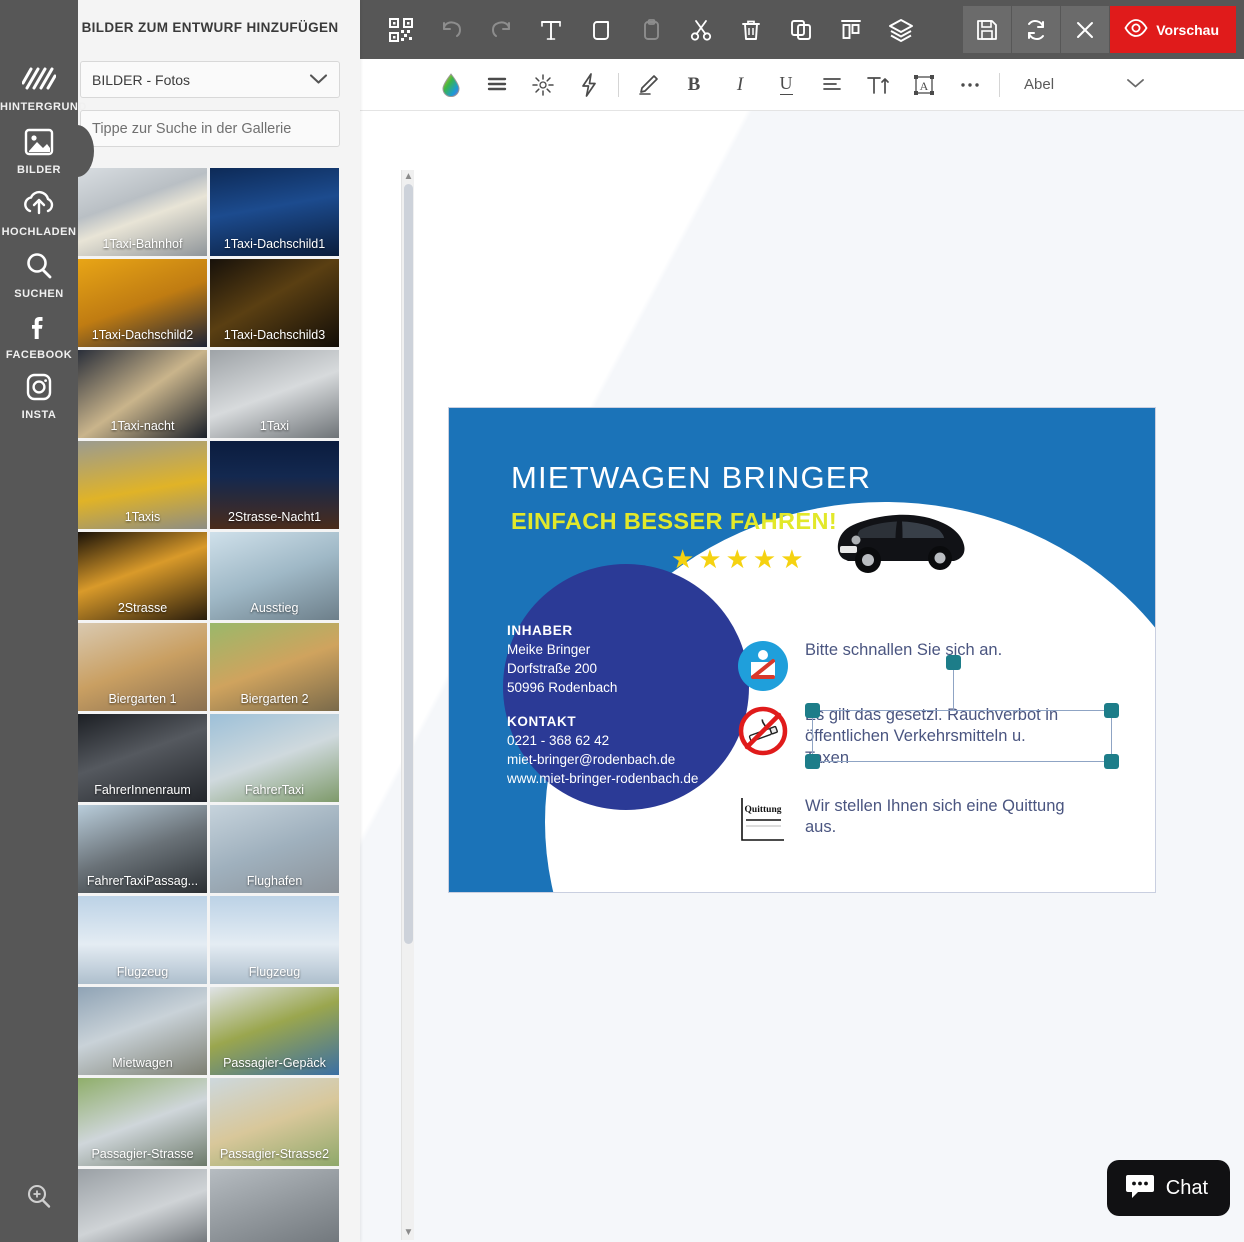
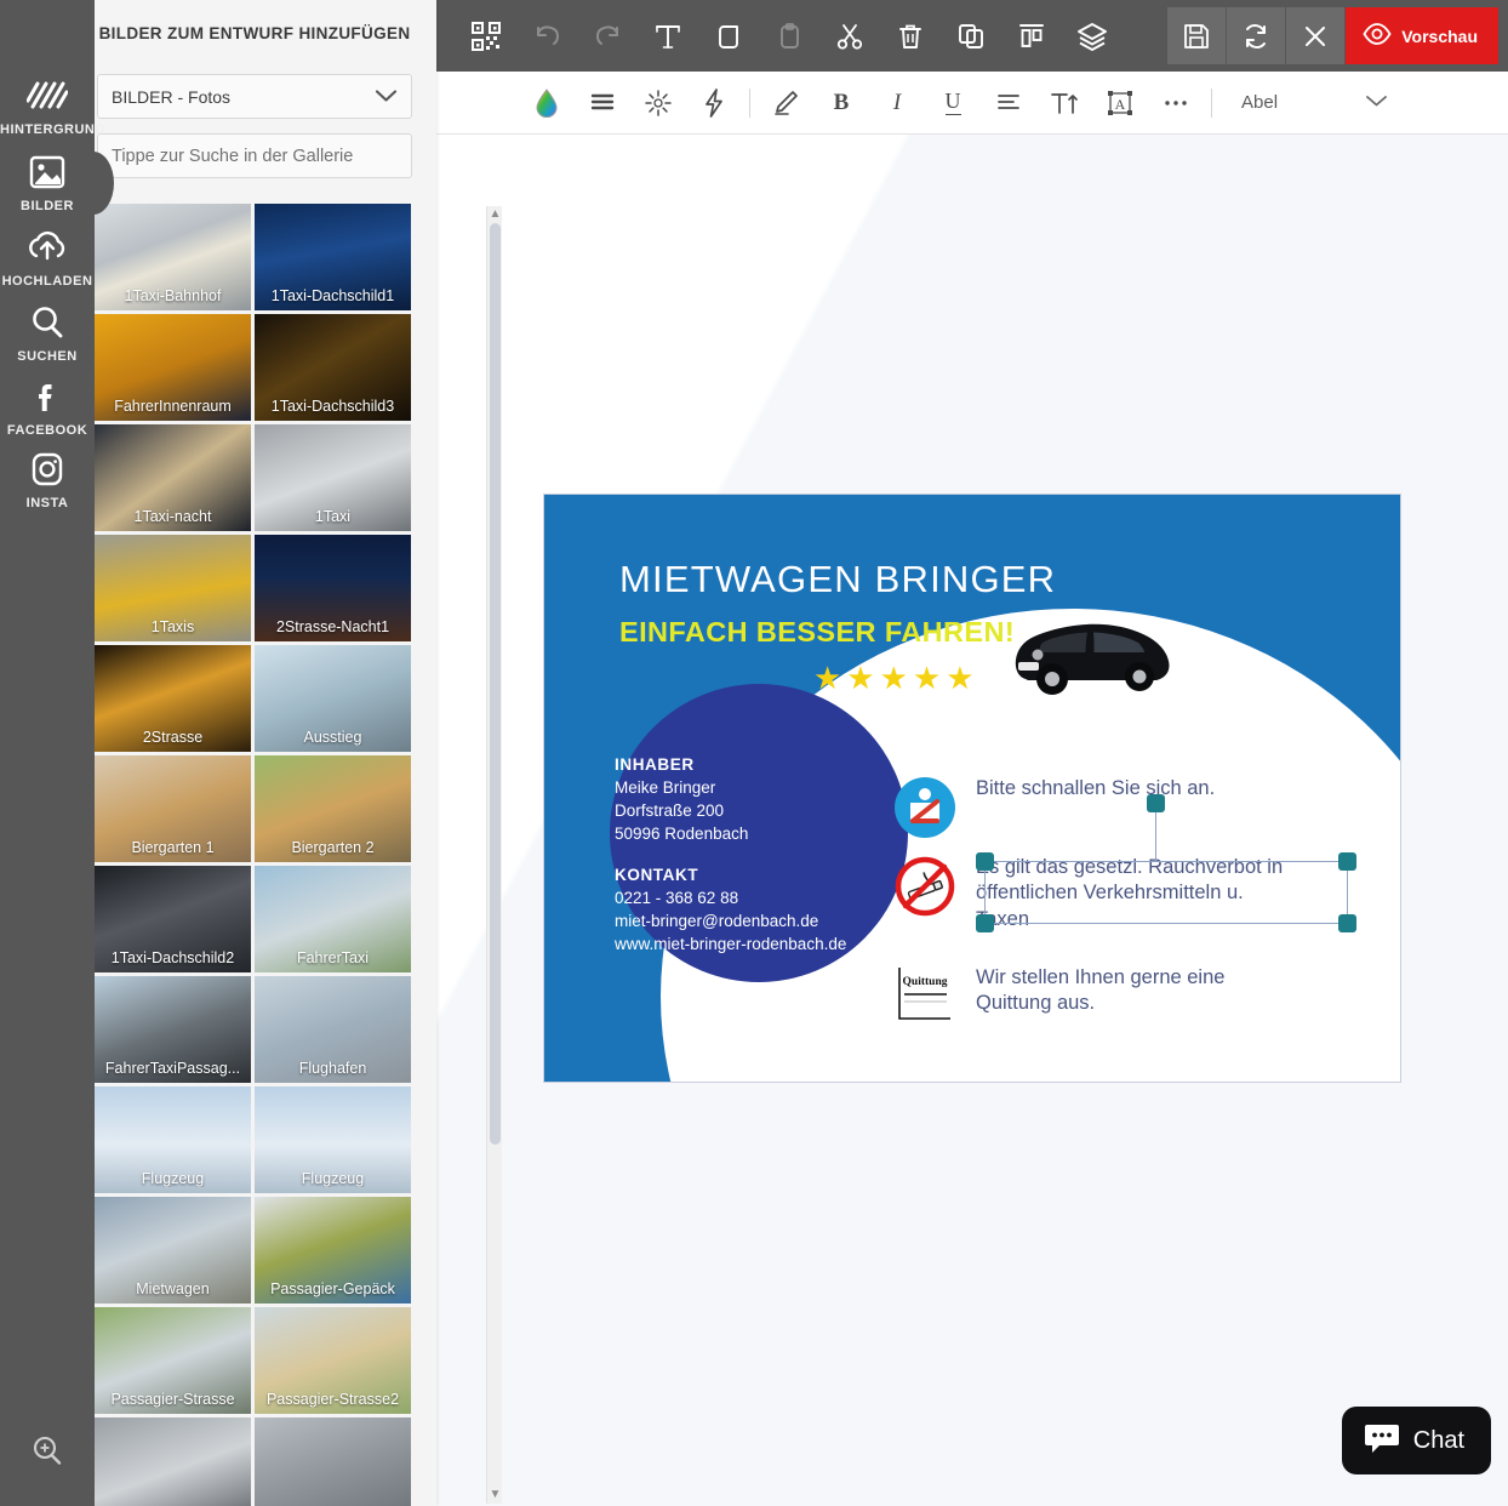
  HINTERGRUND
  BILDER
  HOCHLADEN
  SUCHEN
  FACEBOOK
  INSTA
  BILDER ZUM ENTWURF HINZUFÜGEN
  BILDER - Fotos
  Tippe zur Suche in der Gallerie
  1Taxi-Bahnhof
  1Taxi-Dachschild1
- 1Taxi-Dachschild2
+ FahrerInnenraum
  1Taxi-Dachschild3
  1Taxi-nacht
  1Taxi
  1Taxis
  2Strasse-Nacht1
  2Strasse
  Ausstieg
  Biergarten 1
  Biergarten 2
- FahrerInnenraum
+ 1Taxi-Dachschild2
  FahrerTaxi
  FahrerTaxiPassag...
  Flughafen
  Flugzeug
  Flugzeug
  Mietwagen
  Passagier-Gepäck
  Passagier-Strasse
  Passagier-Strasse2
  ▲
  ▼
  Vorschau
  B
  I
  U
  A
  Abel
  MIETWAGEN BRINGER
  EINFACH BESSER FAHREN!
  ★★★★★
  INHABER
  Meike Bringer
  Dorfstraße 200
  50996 Rodenbach
  KONTAKT
- 0221 - 368 62 42
+ 0221 - 368 62 88
  miet-bringer@rodenbach.de
  www.miet-bringer-rodenbach.de
  Bitte schnallen Sie sich an.
  s gilt das gesetzl. Rauchverbot in öffentlichen Verkehrsmitteln u. xen
  Quittung
- Wir stellen Ihnen sich eine Quittung aus.
+ Wir stellen Ihnen gerne eine Quittung aus.
  Chat
